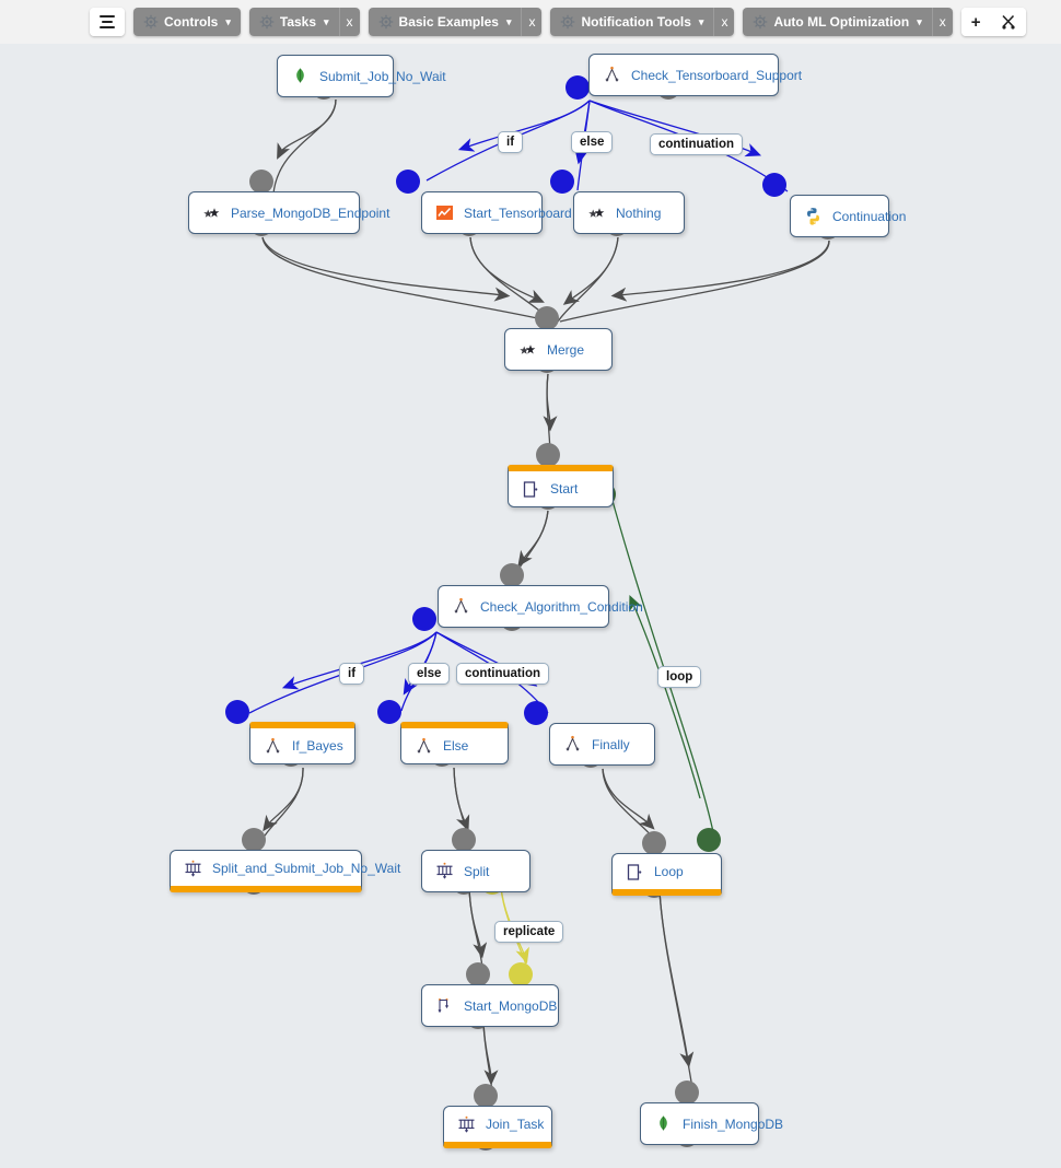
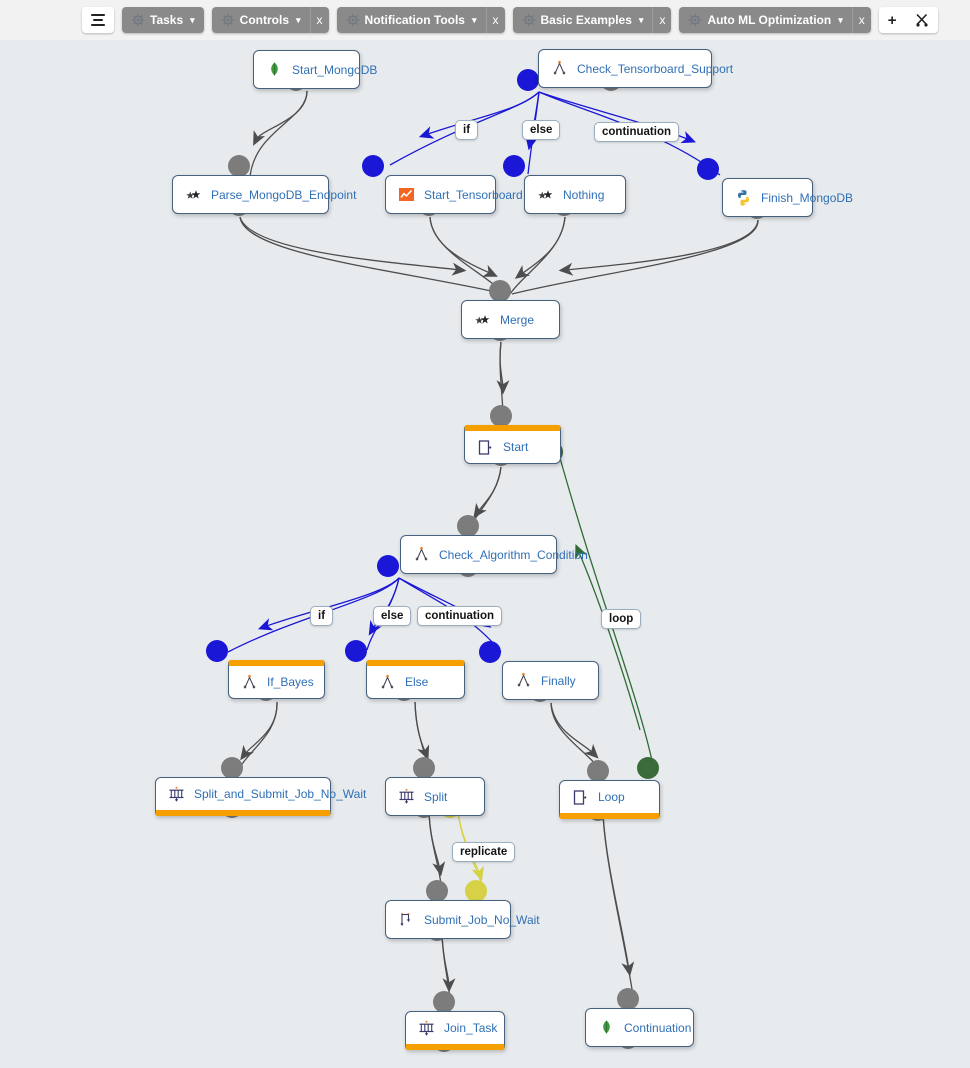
- Controls
+ Tasks
  ▾
- Tasks
+ Controls
  ▾
  x
- Basic Examples
+ Notification Tools
  ▾
  x
- Notification Tools
+ Basic Examples
  ▾
  x
  Auto ML Optimization
  ▾
  x
  +
- Submit_Job_No_Wait
+ Start_MongoDB
  Check_Tensorboard_Support
  Parse_MongoDB_Endpoint
  Start_Tensorboard
  Nothing
- Continuation
+ Finish_MongoDB
  Merge
  Start
  Check_Algorithm_Condition
  If_Bayes
  Else
  Finally
  Split_and_Submit_Job_No_Wait
  Split
  Loop
- Start_MongoDB
+ Submit_Job_No_Wait
  Join_Task
- Finish_MongoDB
+ Continuation
  if
  else
  continuation
  if
  else
  continuation
  loop
  replicate
